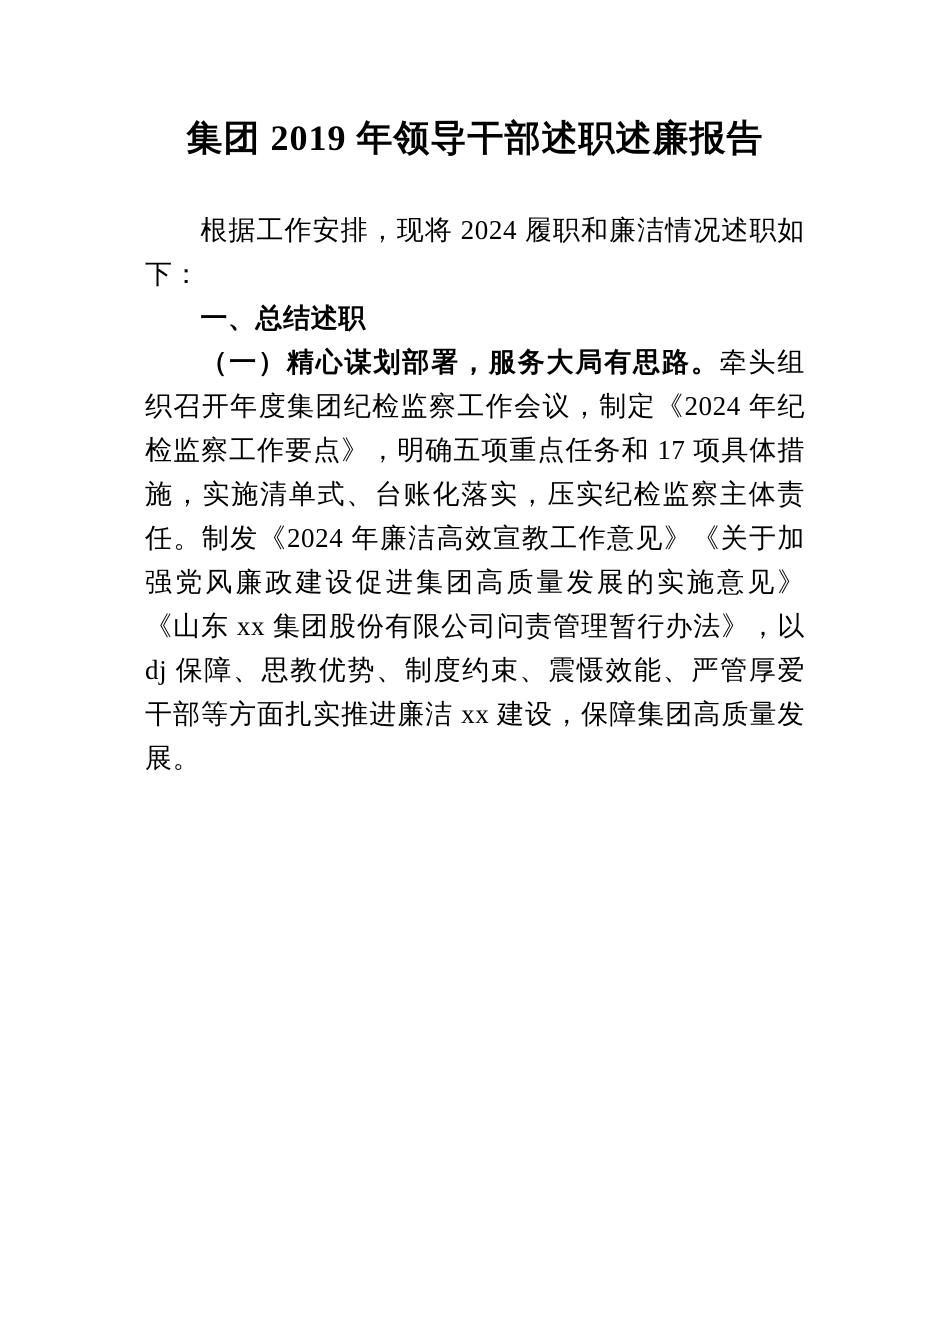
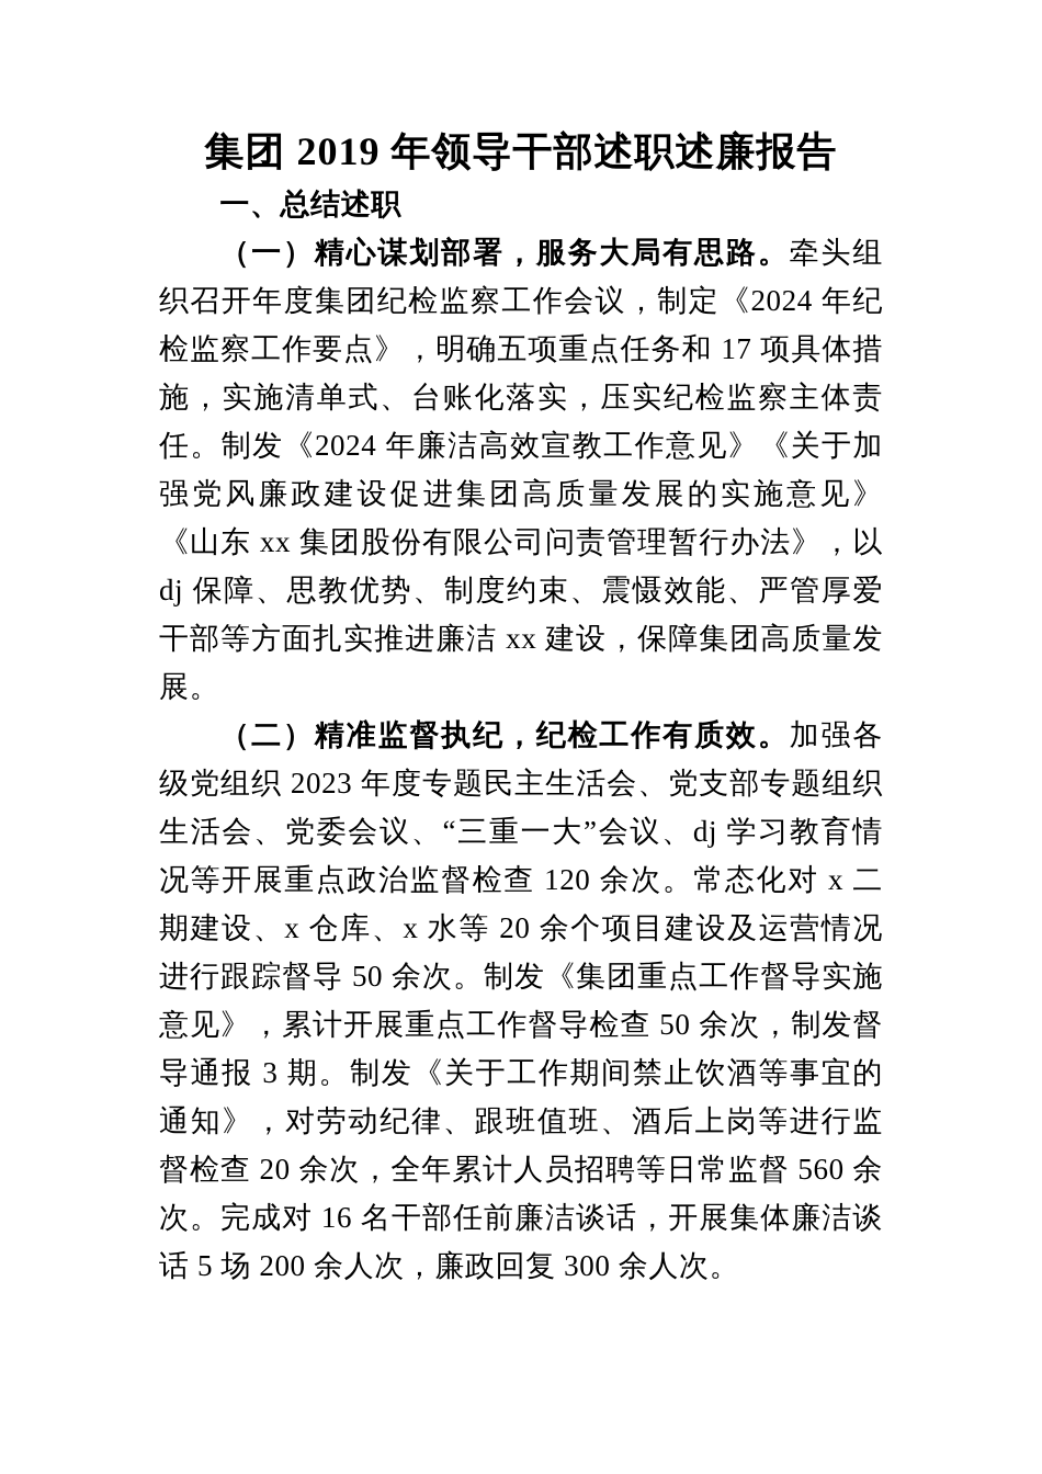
  集团 2019 年领导干部述职述廉报告
- 根据工作安排，现将 2024 履职和廉洁情况述职如下：
  一、总结述职
  （一）精心谋划部署，服务大局有思路。牵头组织召开年度集团纪检监察工作会议，制定《2024 年纪检监察工作要点》，明确五项重点任务和 17 项具体措施，实施清单式、台账化落实，压实纪检监察主体责任。制发《2024 年廉洁高效宣教工作意见》《关于加强党风廉政建设促进集团高质量发展的实施意见》《山东 xx 集团股份有限公司问责管理暂行办法》，以 dj 保障、思教优势、制度约束、震慑效能、严管厚爱干部等方面扎实推进廉洁 xx 建设，保障集团高质量发展。
+ （二）精准监督执纪，纪检工作有质效。加强各级党组织 2023 年度专题民主生活会、党支部专题组织生活会、党委会议、“三重一大”会议、dj 学习教育情况等开展重点政治监督检查 120 余次。常态化对 x 二期建设、x 仓库、x 水等 20 余个项目建设及运营情况进行跟踪督导 50 余次。制发《集团重点工作督导实施意见》，累计开展重点工作督导检查 50 余次，制发督导通报 3 期。制发《关于工作期间禁止饮酒等事宜的通知》，对劳动纪律、跟班值班、酒后上岗等进行监督检查 20 余次，全年累计人员招聘等日常监督 560 余次。完成对 16 名干部任前廉洁谈话，开展集体廉洁谈话 5 场 200 余人次，廉政回复 300 余人次。
